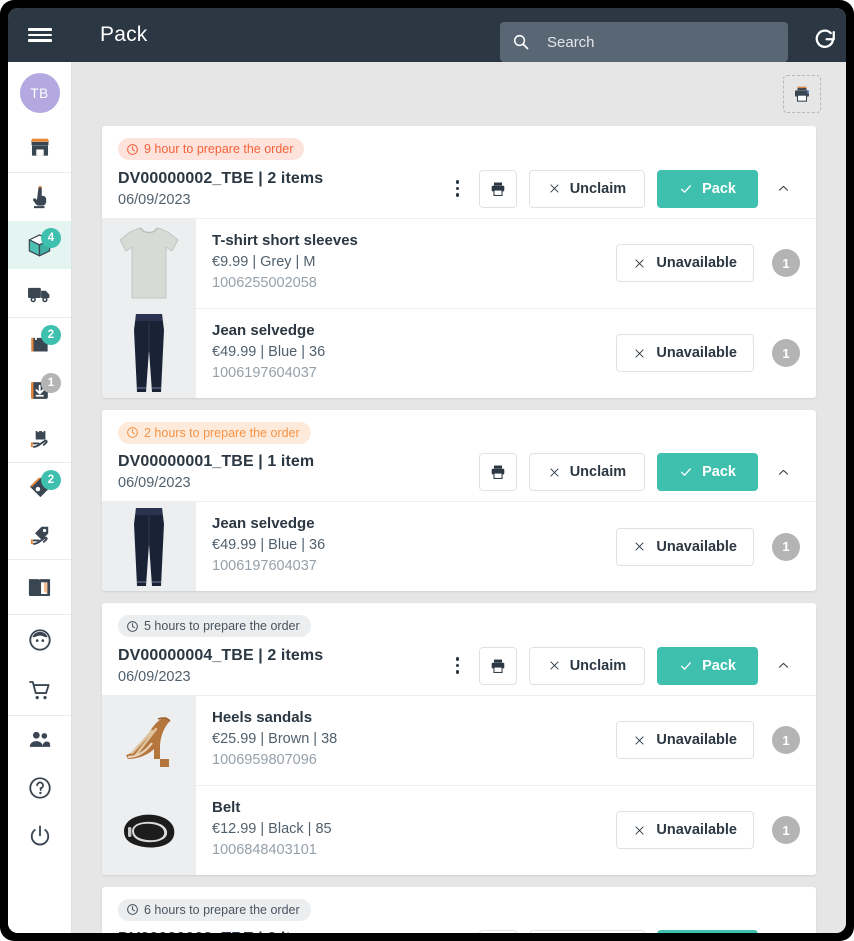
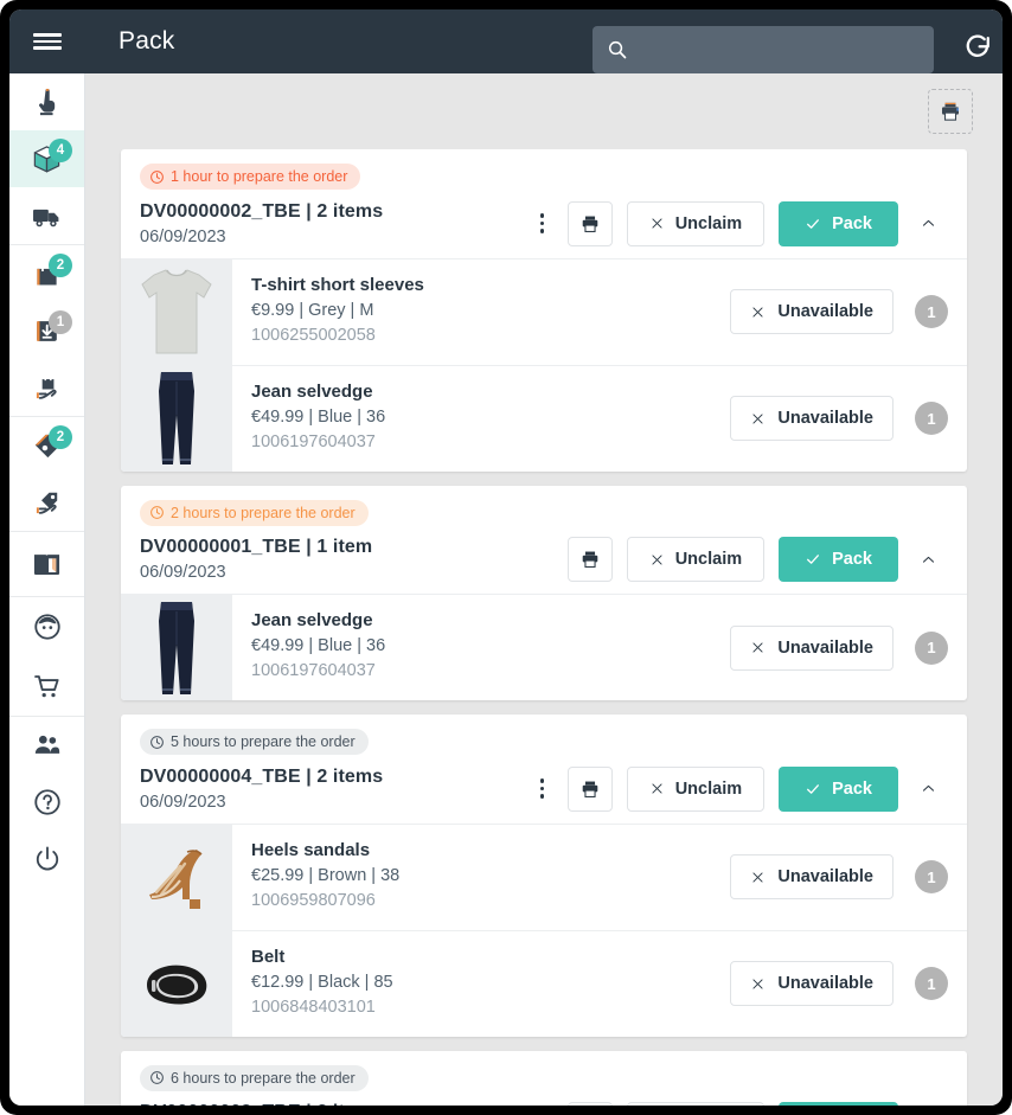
  Pack
- Search
- TB
  4
  2
  1
  2
- 9 hour to prepare the order
+ 1 hour to prepare the order
  DV00000002_TBE | 2 items
  06/09/2023
  Unclaim
  Pack
  T-shirt short sleeves
  €9.99 | Grey | M
  1006255002058
  Unavailable
  1
  Jean selvedge
  €49.99 | Blue | 36
  1006197604037
  Unavailable
  1
  2 hours to prepare the order
  DV00000001_TBE | 1 item
  06/09/2023
  Unclaim
  Pack
  Jean selvedge
  €49.99 | Blue | 36
  1006197604037
  Unavailable
  1
  5 hours to prepare the order
  DV00000004_TBE | 2 items
  06/09/2023
  Unclaim
  Pack
  Heels sandals
  €25.99 | Brown | 38
  1006959807096
  Unavailable
  1
  Belt
  €12.99 | Black | 85
  1006848403101
  Unavailable
  1
  6 hours to prepare the order
